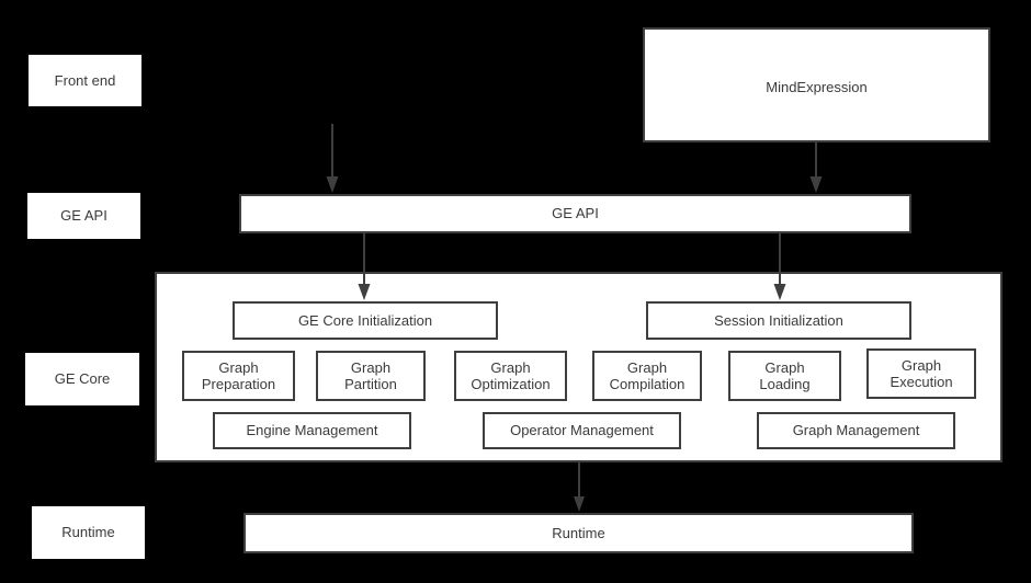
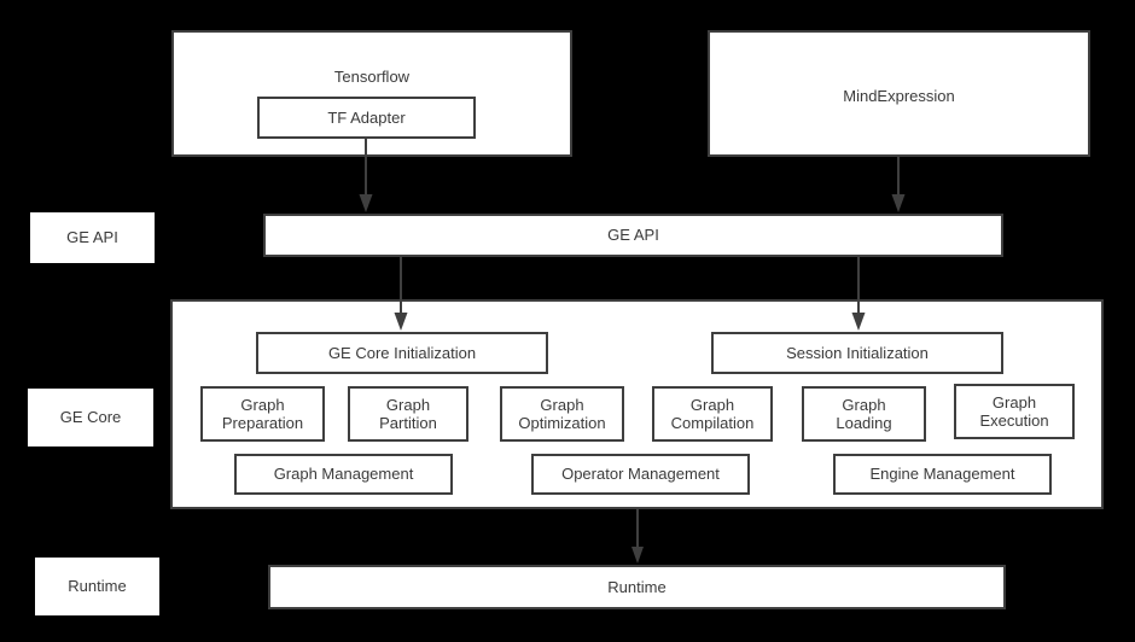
- Front end
  GE API
  GE Core
  Runtime
+ Tensorflow
+ TF Adapter
  MindExpression
  GE API
  GE Core Initialization
  Session Initialization
  Graph
  Preparation
  Graph
  Partition
  Graph
  Optimization
  Graph
  Compilation
  Graph
  Loading
  Graph
  Execution
- Engine Management
+ Graph Management
  Operator Management
- Graph Management
+ Engine Management
  Runtime
